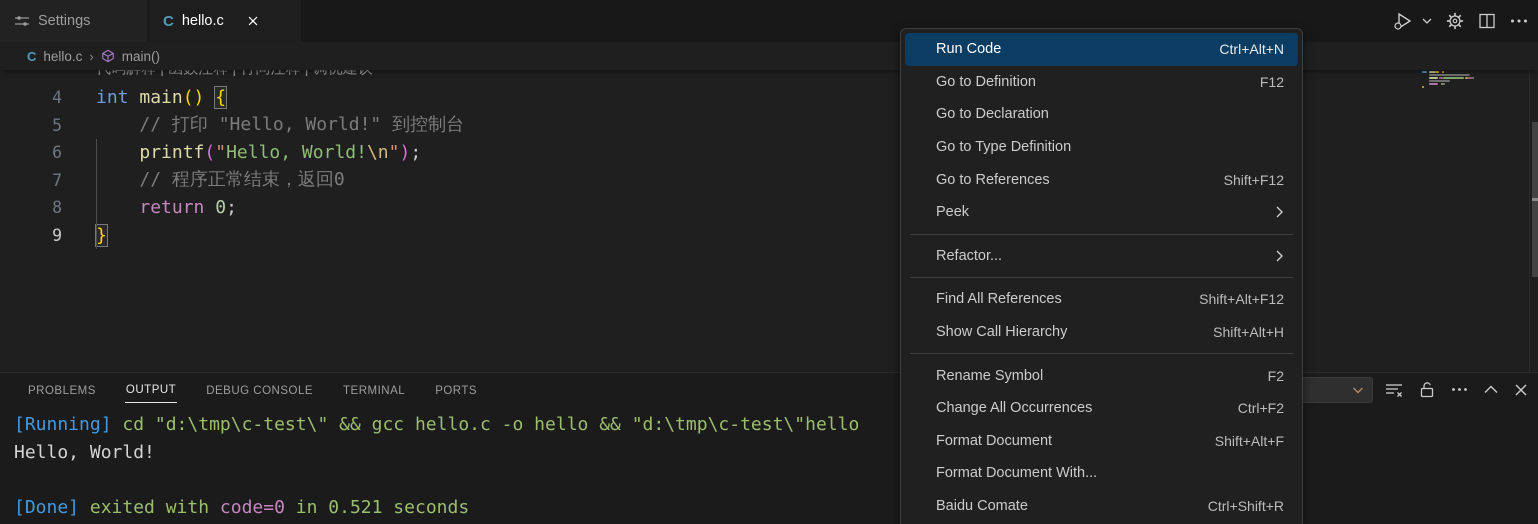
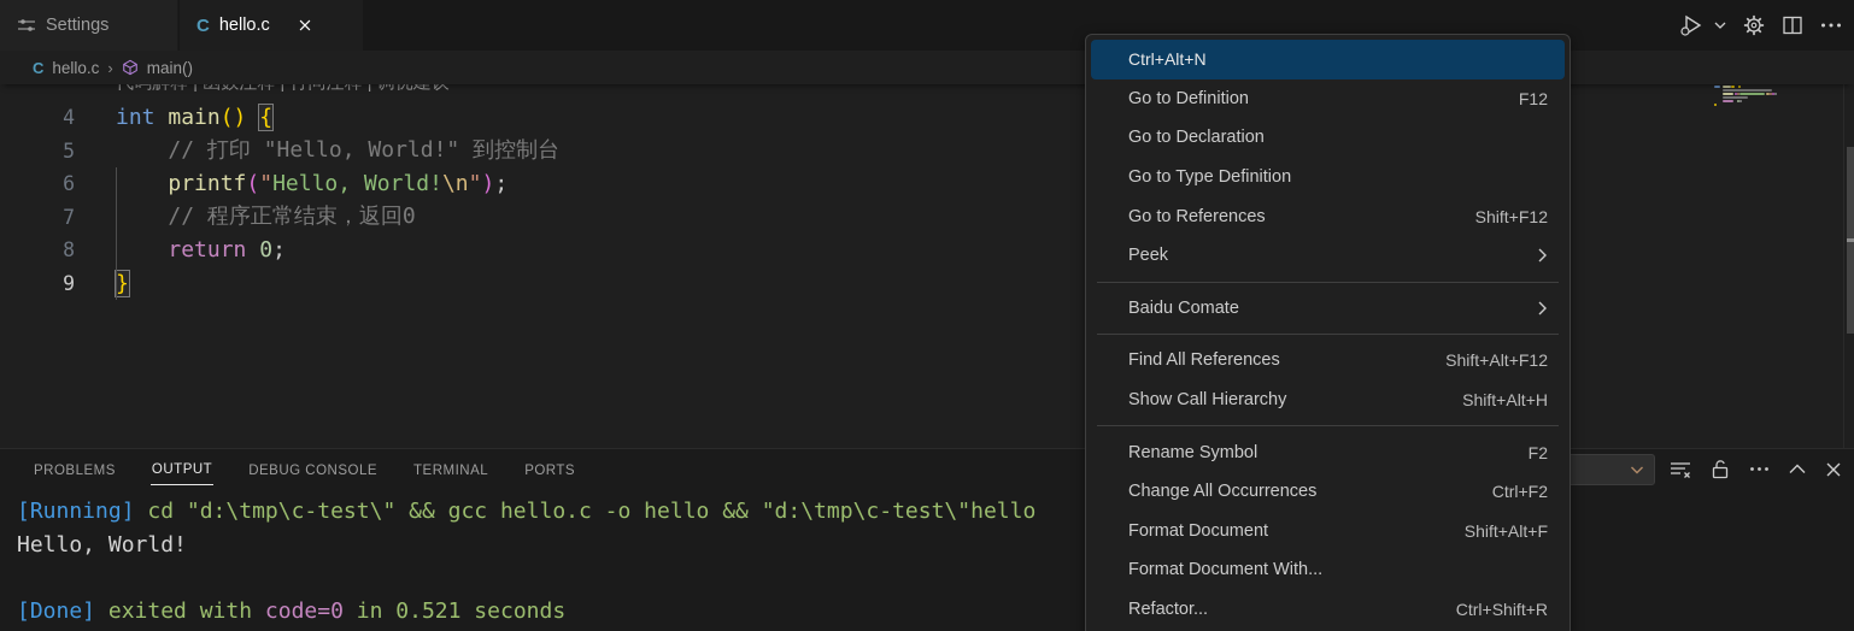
  4
  int main() {
  5
  // 打印 "Hello, World!" 到控制台
  6
  printf("Hello, World!\n");
  7
  // 程序正常结束，返回0
  8
  return 0;
  9
  }
  C
  hello.c
  ›
  main()
  Settings
  C
  hello.c
  PROBLEMS
  OUTPUT
  DEBUG CONSOLE
  TERMINAL
  PORTS
  [Running]
  cd "d:\tmp\c-test\" && gcc hello.c -o hello && "d:\tmp\c-test\"hello
  Hello, World!
  [Done]
  exited with
  code=0
  in 0.521 seconds
- Run Code
  Ctrl+Alt+N
  Go to Definition
  F12
  Go to Declaration
  Go to Type Definition
  Go to References
  Shift+F12
  Peek
- Refactor...
+ Baidu Comate
  Find All References
  Shift+Alt+F12
  Show Call Hierarchy
  Shift+Alt+H
  Rename Symbol
  F2
  Change All Occurrences
  Ctrl+F2
  Format Document
  Shift+Alt+F
  Format Document With...
- Baidu Comate
+ Refactor...
  Ctrl+Shift+R
